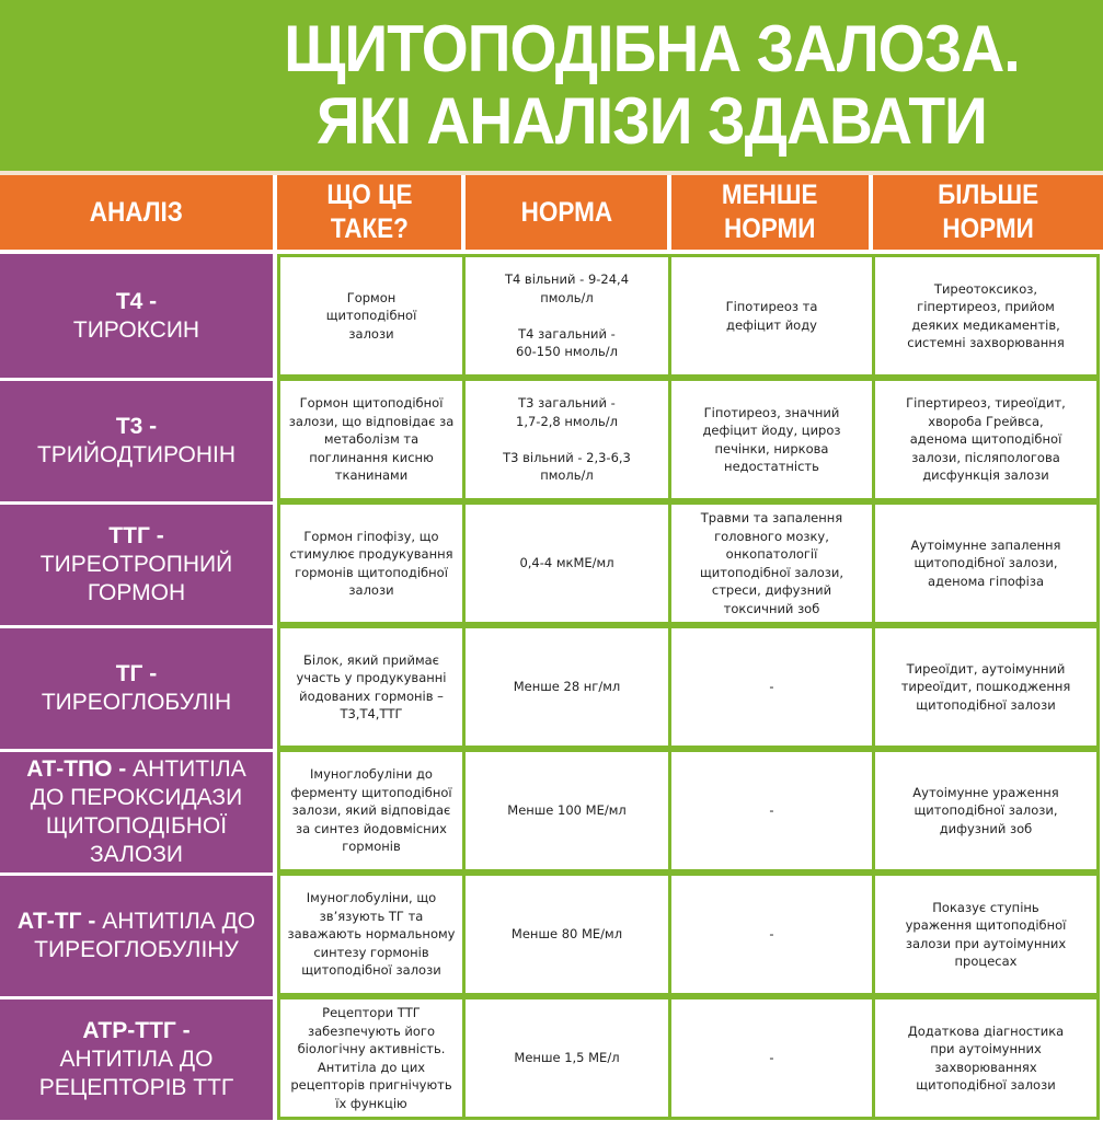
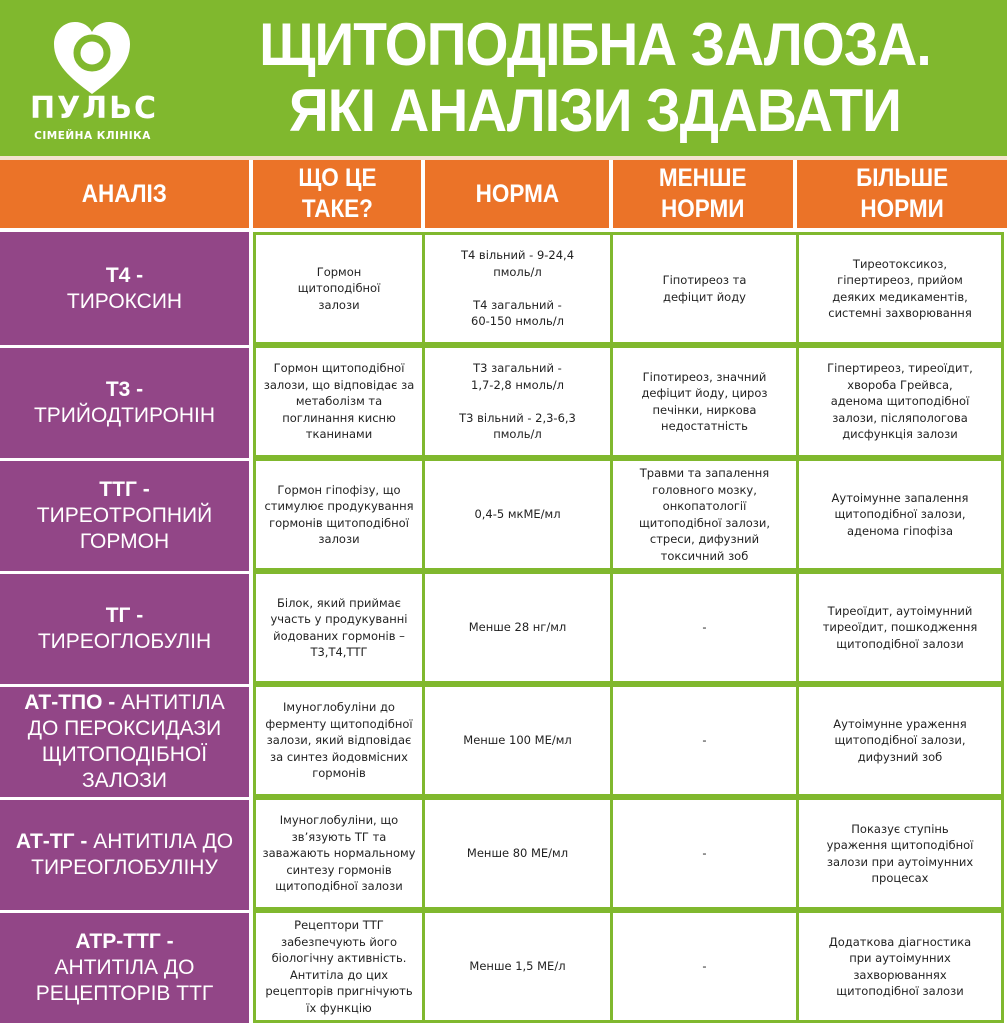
+ ПУЛЬС
+ СІМЕЙНА КЛІНІКА
  ЩИТОПОДІБНА ЗАЛОЗА.
  ЯКІ АНАЛІЗИ ЗДАВАТИ
  АНАЛІЗ
  ЩО ЦЕ
  ТАКЕ?
  НОРМА
  МЕНШЕ
  НОРМИ
  БІЛЬШЕ
  НОРМИ
  Т4 -
  ТИРОКСИН
  Гормон
  щитоподібної
  залози
  Т4 вільний - 9-24,4
  пмоль/л
  Т4 загальний -
  60-150 нмоль/л
  Гіпотиреоз та
  дефіцит йоду
  Тиреотоксикоз,
  гіпертиреоз, прийом
  деяких медикаментів,
  системні захворювання
  Т3 -
  ТРИЙОДТИРОНІН
  Гормон щитоподібної
  залози, що відповідає за
  метаболізм та
  поглинання кисню
  тканинами
  Т3 загальний -
  1,7-2,8 нмоль/л
  Т3 вільний - 2,3-6,3
  пмоль/л
  Гіпотиреоз, значний
  дефіцит йоду, цироз
  печінки, ниркова
  недостатність
  Гіпертиреоз, тиреоїдит,
  хвороба Грейвса,
  аденома щитоподібної
  залози, післяпологова
  дисфункція залози
  ТТГ -
  ТИРЕОТРОПНИЙ
  ГОРМОН
  Гормон гіпофізу, що
  стимулює продукування
  гормонів щитоподібної
  залози
- 0,4-4 мкМЕ/мл
+ 0,4-5 мкМЕ/мл
  Травми та запалення
  головного мозку,
  онкопатології
  щитоподібної залози,
  стреси, дифузний
  токсичний зоб
  Аутоімунне запалення
  щитоподібної залози,
  аденома гіпофіза
  ТГ -
  ТИРЕОГЛОБУЛІН
  Білок, який приймає
  участь у продукуванні
  йодованих гормонів –
  Т3,Т4,ТТГ
  Менше 28 нг/мл
  -
  Тиреоїдит, аутоімунний
  тиреоїдит, пошкодження
  щитоподібної залози
  АТ-ТПО - АНТИТІЛА
  ДО ПЕРОКСИДАЗИ
  ЩИТОПОДІБНОЇ
  ЗАЛОЗИ
  Імуноглобуліни до
  ферменту щитоподібної
  залози, який відповідає
  за синтез йодовмісних
  гормонів
  Менше 100 МЕ/мл
  -
  Аутоімунне ураження
  щитоподібної залози,
  дифузний зоб
  АТ-ТГ - АНТИТІЛА ДО
  ТИРЕОГЛОБУЛІНУ
  Імуноглобуліни, що
  зв’язують ТГ та
  заважають нормальному
  синтезу гормонів
  щитоподібної залози
  Менше 80 МЕ/мл
  -
  Показує ступінь
  ураження щитоподібної
  залози при аутоімунних
  процесах
  АТР-ТТГ -
  АНТИТІЛА ДО
  РЕЦЕПТОРІВ ТТГ
  Рецептори ТТГ
  забезпечують його
  біологічну активність.
  Антитіла до цих
  рецепторів пригнічують
  їх функцію
  Менше 1,5 МЕ/л
  -
  Додаткова діагностика
  при аутоімунних
  захворюваннях
  щитоподібної залози
